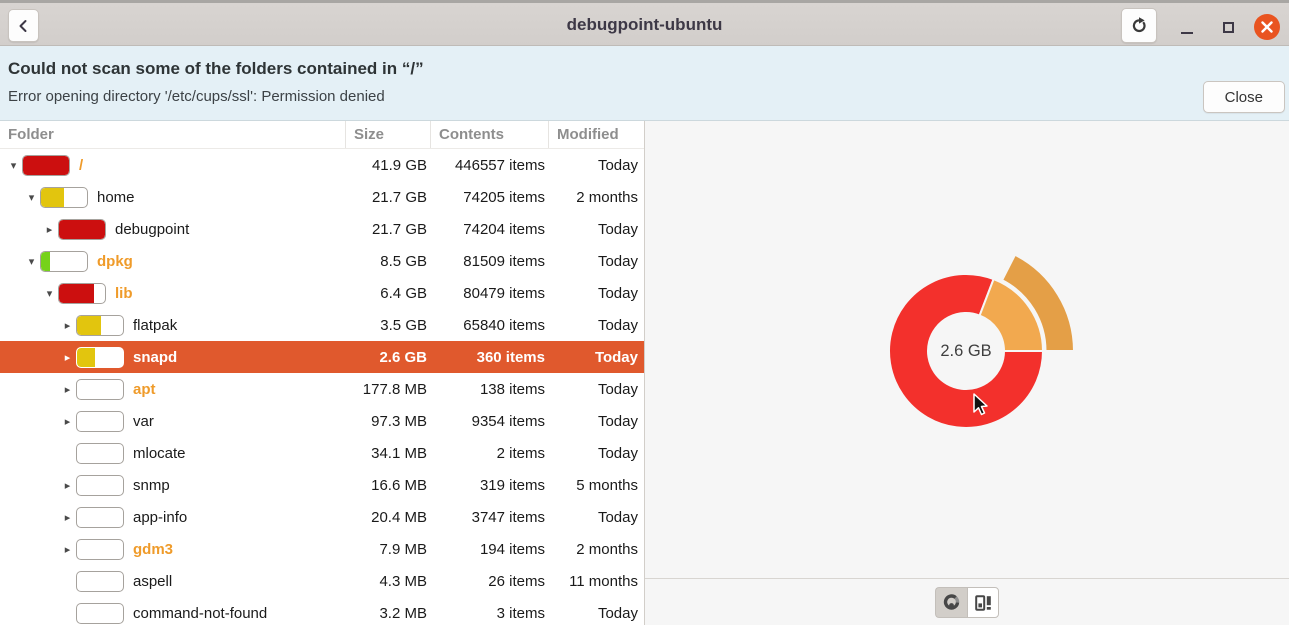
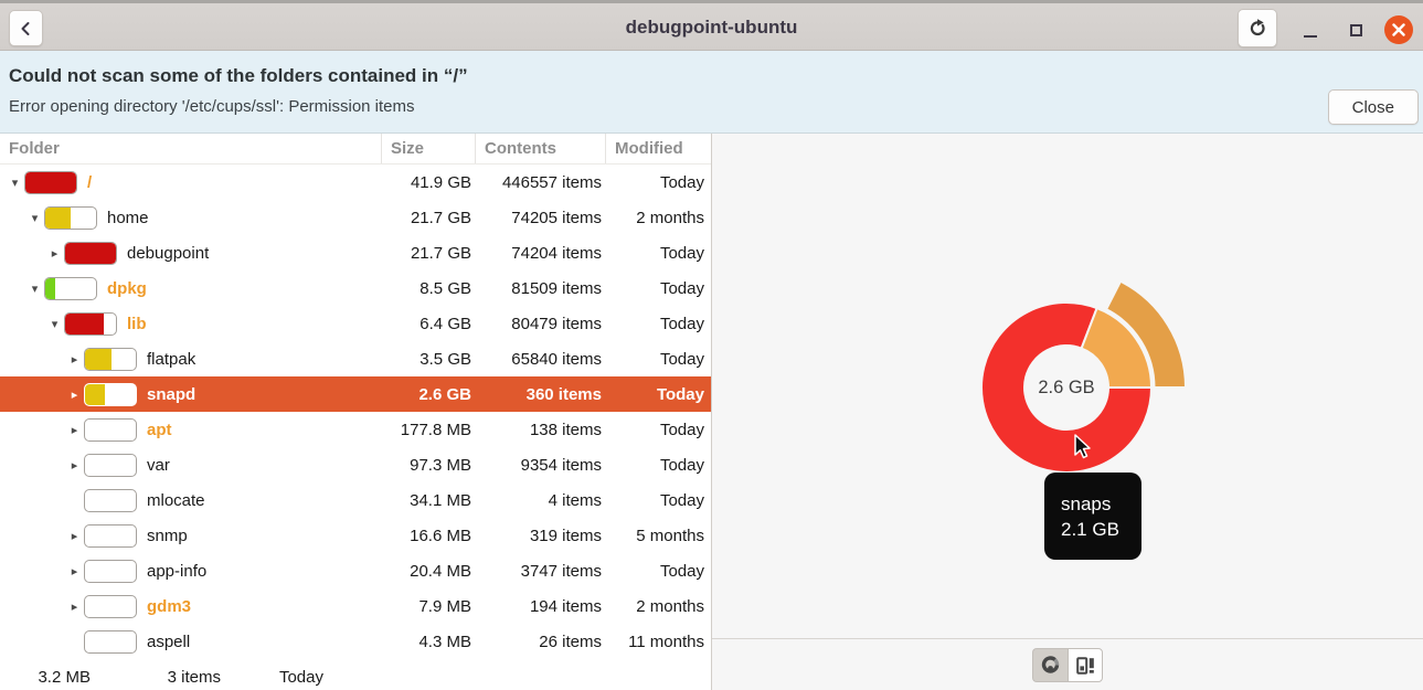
  debugpoint-ubuntu
  Could not scan some of the folders contained in “/”
- Error opening directory '/etc/cups/ssl': Permission denied
+ Error opening directory '/etc/cups/ssl': Permission items
  Close
  Folder
  Size
  Contents
  Modified
  ▾
  /
  41.9 GB
  446557 items
  Today
  ▾
  home
  21.7 GB
  74205 items
  2 months
  ▸
  debugpoint
  21.7 GB
  74204 items
  Today
  ▾
  dpkg
  8.5 GB
  81509 items
  Today
  ▾
  lib
  6.4 GB
  80479 items
  Today
  ▸
  flatpak
  3.5 GB
  65840 items
  Today
  ▸
  snapd
  2.6 GB
  360 items
  Today
  ▸
  apt
  177.8 MB
  138 items
  Today
  ▸
  var
  97.3 MB
  9354 items
  Today
  mlocate
  34.1 MB
- 2 items
+ 4 items
  Today
  ▸
  snmp
  16.6 MB
  319 items
  5 months
  ▸
  app-info
  20.4 MB
  3747 items
  Today
  ▸
  gdm3
  7.9 MB
  194 items
  2 months
  aspell
  4.3 MB
  26 items
  11 months
- command-not-found
  3.2 MB
  3 items
  Today
  2.6 GB
+ snaps
+ 2.1 GB
